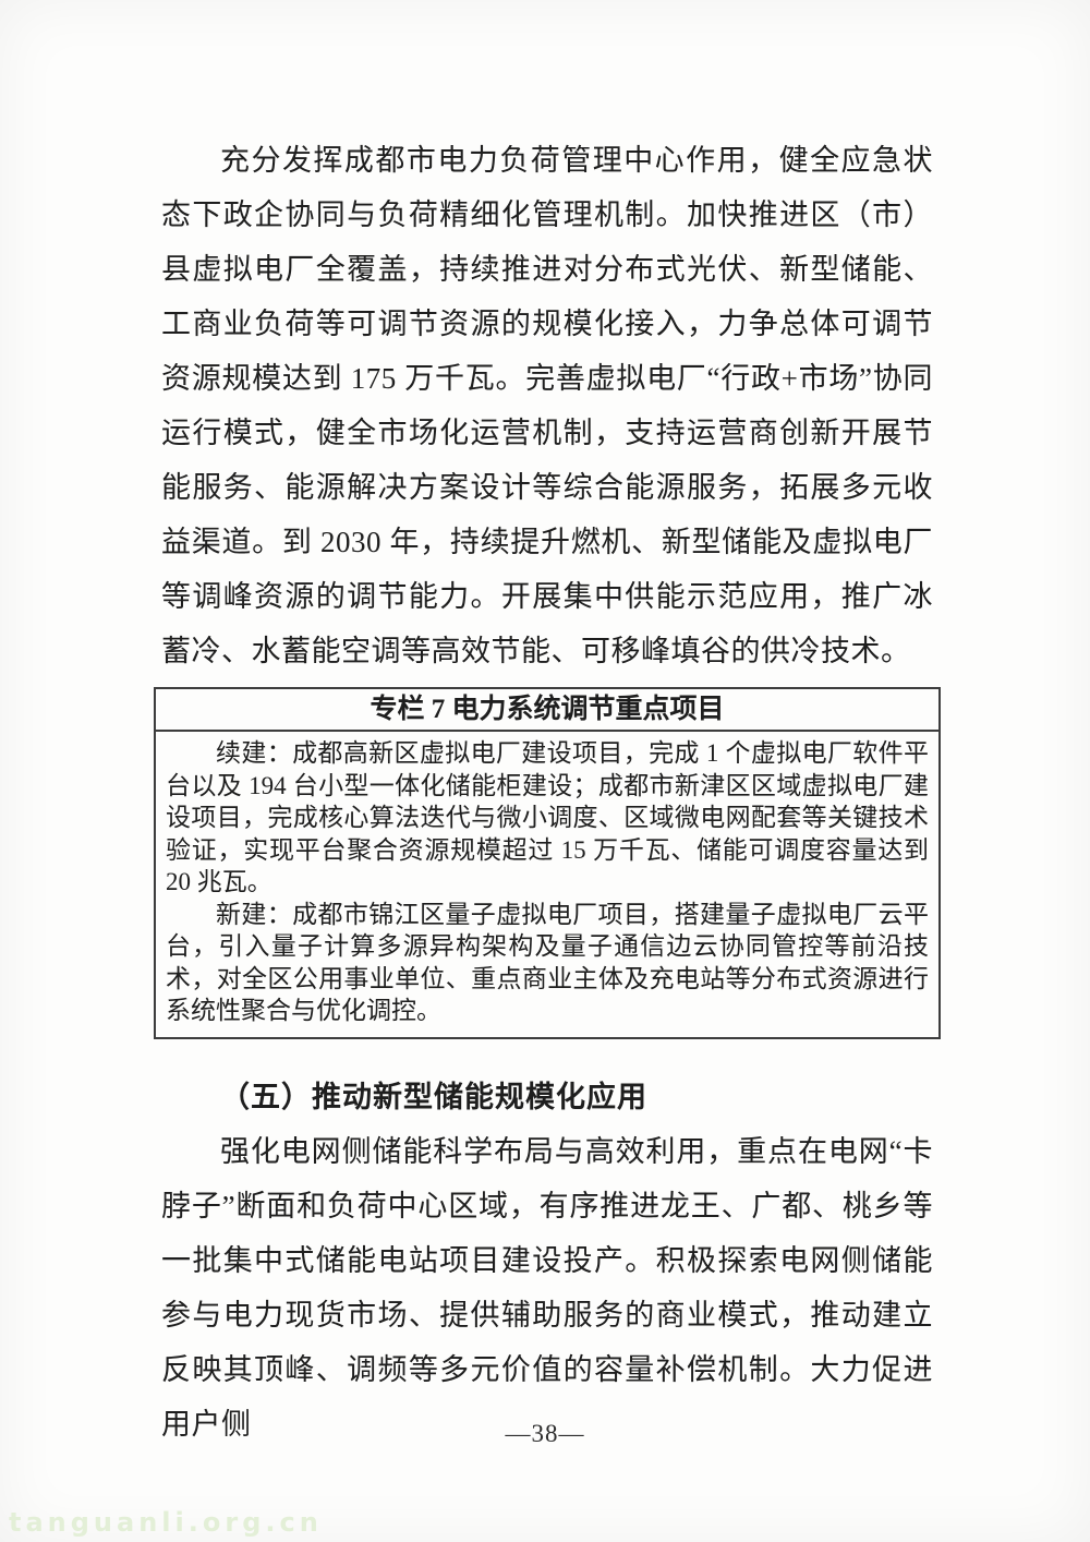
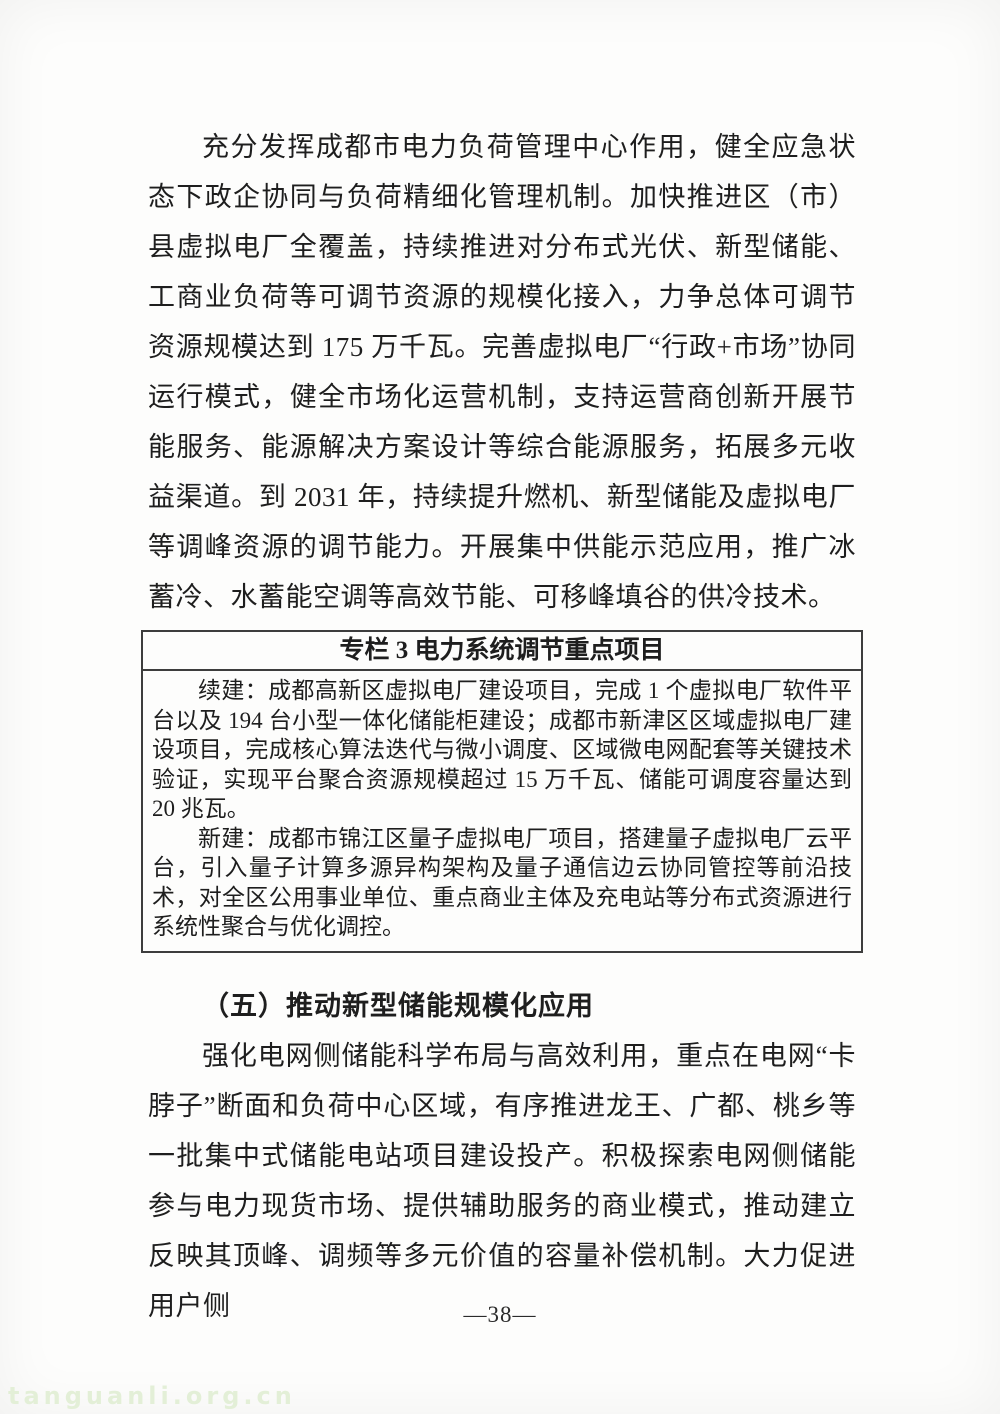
- 充分发挥成都市电力负荷管理中心作用，健全应急状态下政企协同与负荷精细化管理机制。加快推进区（市）县虚拟电厂全覆盖，持续推进对分布式光伏、新型储能、工商业负荷等可调节资源的规模化接入，力争总体可调节资源规模达到 175 万千瓦。完善虚拟电厂“行政+市场”协同运行模式，健全市场化运营机制，支持运营商创新开展节能服务、能源解决方案设计等综合能源服务，拓展多元收益渠道。到 2030 年，持续提升燃机、新型储能及虚拟电厂等调峰资源的调节能力。开展集中供能示范应用，推广冰蓄冷、水蓄能空调等高效节能、可移峰填谷的供冷技术。
+ 充分发挥成都市电力负荷管理中心作用，健全应急状态下政企协同与负荷精细化管理机制。加快推进区（市）县虚拟电厂全覆盖，持续推进对分布式光伏、新型储能、工商业负荷等可调节资源的规模化接入，力争总体可调节资源规模达到 175 万千瓦。完善虚拟电厂“行政+市场”协同运行模式，健全市场化运营机制，支持运营商创新开展节能服务、能源解决方案设计等综合能源服务，拓展多元收益渠道。到 2031 年，持续提升燃机、新型储能及虚拟电厂等调峰资源的调节能力。开展集中供能示范应用，推广冰蓄冷、水蓄能空调等高效节能、可移峰填谷的供冷技术。
- 专栏 7 电力系统调节重点项目
+ 专栏 3 电力系统调节重点项目
  续建：成都高新区虚拟电厂建设项目，完成 1 个虚拟电厂软件平台以及 194 台小型一体化储能柜建设；成都市新津区区域虚拟电厂建设项目，完成核心算法迭代与微小调度、区域微电网配套等关键技术验证，实现平台聚合资源规模超过 15 万千瓦、储能可调度容量达到 20 兆瓦。
  新建：成都市锦江区量子虚拟电厂项目，搭建量子虚拟电厂云平台，引入量子计算多源异构架构及量子通信边云协同管控等前沿技术，对全区公用事业单位、重点商业主体及充电站等分布式资源进行系统性聚合与优化调控。
  （五）推动新型储能规模化应用
  强化电网侧储能科学布局与高效利用，重点在电网“卡脖子”断面和负荷中心区域，有序推进龙王、广都、桃乡等一批集中式储能电站项目建设投产。积极探索电网侧储能参与电力现货市场、提供辅助服务的商业模式，推动建立反映其顶峰、调频等多元价值的容量补偿机制。大力促进用户侧
  —38—
  tanguanli.org.cn
